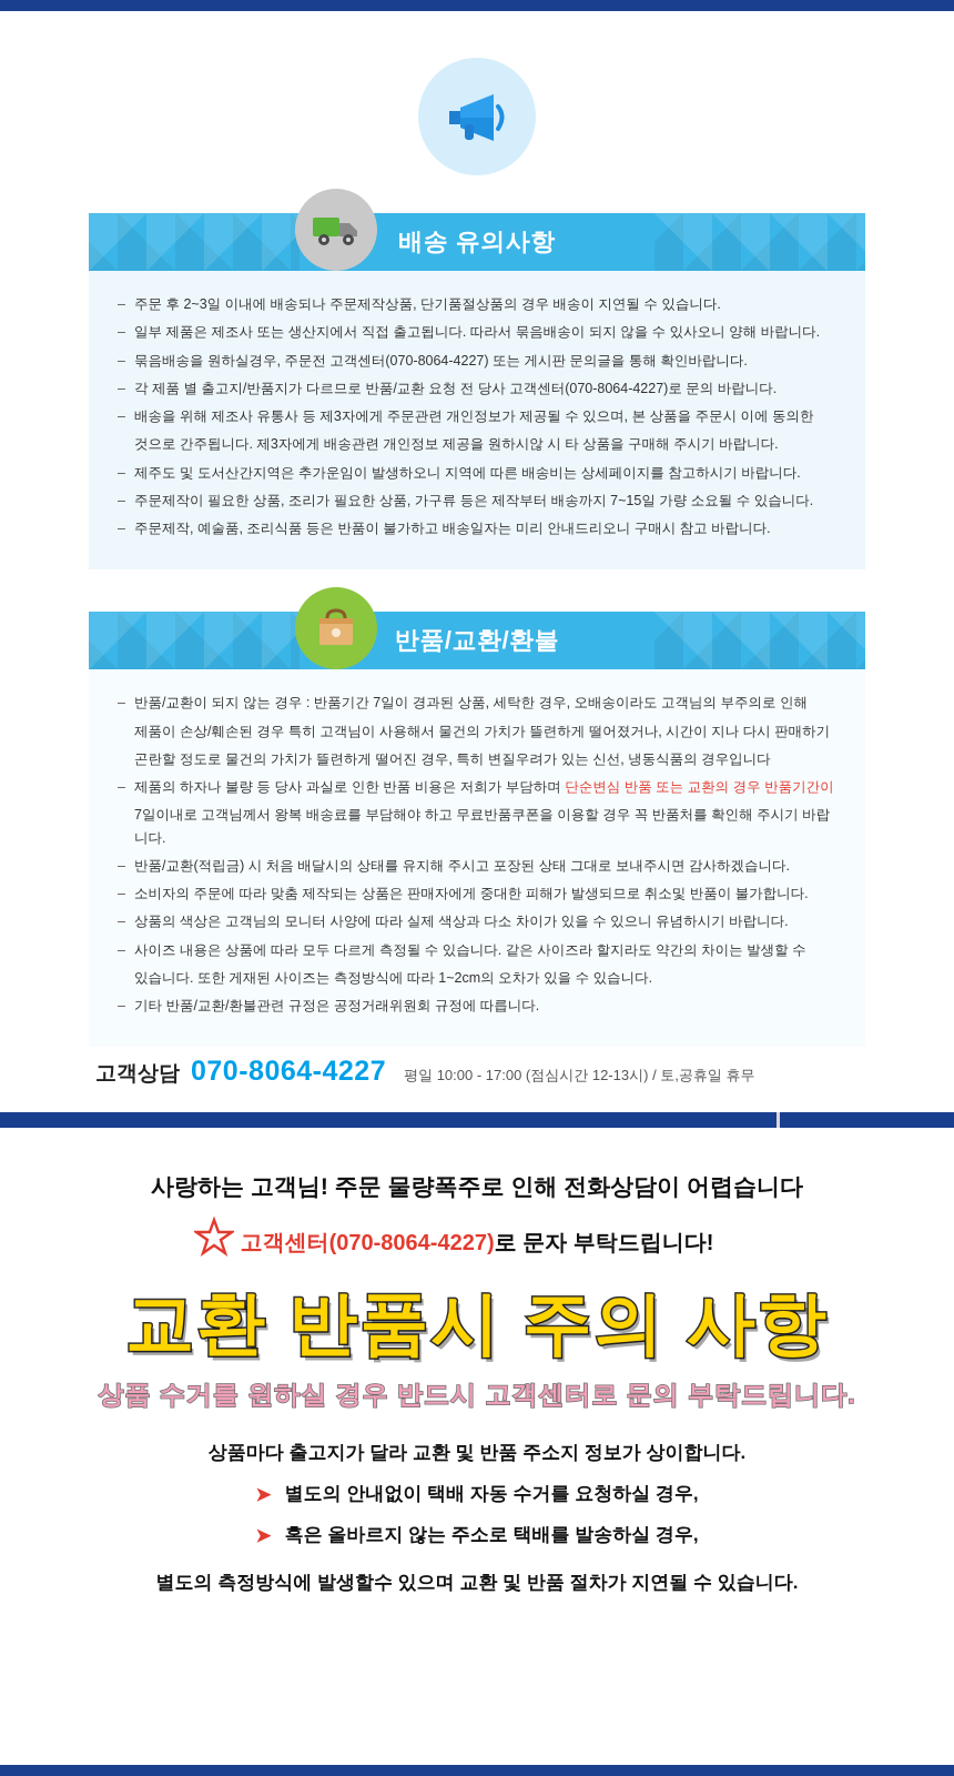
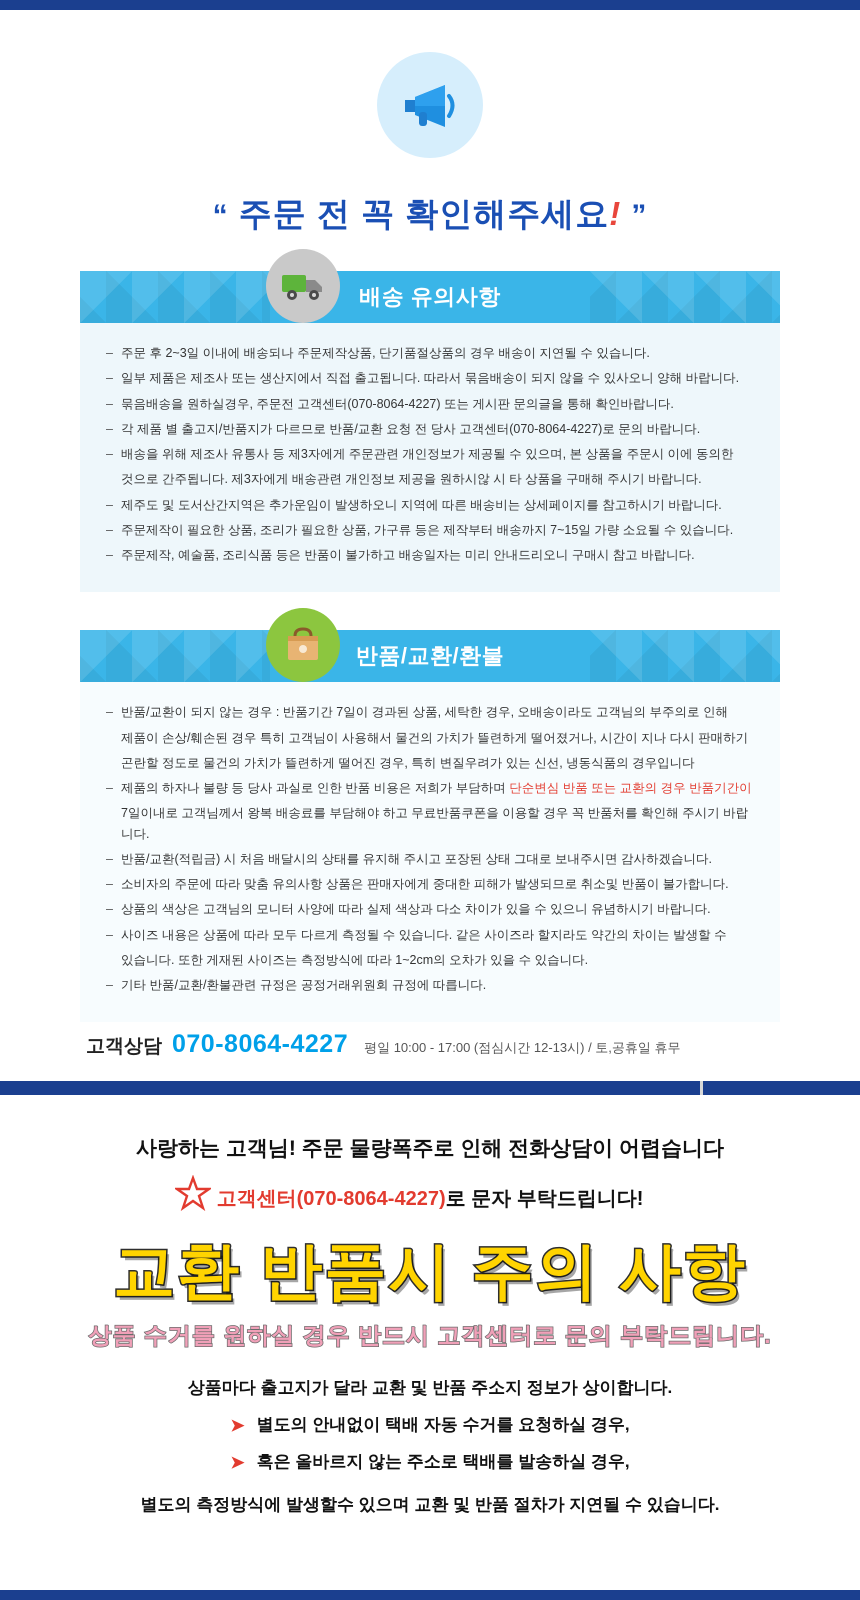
+ “ 주문 전 꼭 확인해주세요! ”
  배송 유의사항
  주문 후 2~3일 이내에 배송되나 주문제작상품, 단기품절상품의 경우 배송이 지연될 수 있습니다.
  일부 제품은 제조사 또는 생산지에서 직접 출고됩니다. 따라서 묶음배송이 되지 않을 수 있사오니 양해 바랍니다.
  묶음배송을 원하실경우, 주문전 고객센터(070-8064-4227) 또는 게시판 문의글을 통해 확인바랍니다.
  각 제품 별 출고지/반품지가 다르므로 반품/교환 요청 전 당사 고객센터(070-8064-4227)로 문의 바랍니다.
  배송을 위해 제조사 유통사 등 제3자에게 주문관련 개인정보가 제공될 수 있으며, 본 상품을 주문시 이에 동의한
  것으로 간주됩니다. 제3자에게 배송관련 개인정보 제공을 원하시않 시 타 상품을 구매해 주시기 바랍니다.
  제주도 및 도서산간지역은 추가운임이 발생하오니 지역에 따른 배송비는 상세페이지를 참고하시기 바랍니다.
  주문제작이 필요한 상품, 조리가 필요한 상품, 가구류 등은 제작부터 배송까지 7~15일 가량 소요될 수 있습니다.
  주문제작, 예술품, 조리식품 등은 반품이 불가하고 배송일자는 미리 안내드리오니 구매시 참고 바랍니다.
  반품/교환/환불
  반품/교환이 되지 않는 경우 : 반품기간 7일이 경과된 상품, 세탁한 경우, 오배송이라도 고객님의 부주의로 인해
  제품이 손상/훼손된 경우 특히 고객님이 사용해서 물건의 가치가 뜰련하게 떨어졌거나, 시간이 지나 다시 판매하기
  곤란할 정도로 물건의 가치가 뜰련하게 떨어진 경우, 특히 변질우려가 있는 신선, 냉동식품의 경우입니다
  제품의 하자나 불량 등 당사 과실로 인한 반품 비용은 저희가 부담하며 단순변심 반품 또는 교환의 경우 반품기간이
  7일이내로 고객님께서 왕복 배송료를 부담해야 하고 무료반품쿠폰을 이용할 경우 꼭 반품처를 확인해 주시기 바랍니다.
  반품/교환(적립금) 시 처음 배달시의 상태를 유지해 주시고 포장된 상태 그대로 보내주시면 감사하겠습니다.
- 소비자의 주문에 따라 맞춤 제작되는 상품은 판매자에게 중대한 피해가 발생되므로 취소및 반품이 불가합니다.
+ 소비자의 주문에 따라 맞춤 유의사항 상품은 판매자에게 중대한 피해가 발생되므로 취소및 반품이 불가합니다.
  상품의 색상은 고객님의 모니터 사양에 따라 실제 색상과 다소 차이가 있을 수 있으니 유념하시기 바랍니다.
  사이즈 내용은 상품에 따라 모두 다르게 측정될 수 있습니다. 같은 사이즈라 할지라도 약간의 차이는 발생할 수
  있습니다. 또한 게재된 사이즈는 측정방식에 따라 1~2cm의 오차가 있을 수 있습니다.
  기타 반품/교환/환불관련 규정은 공정거래위원회 규정에 따릅니다.
  고객상담
  070-8064-4227
  평일 10:00 - 17:00 (점심시간 12-13시) / 토,공휴일 휴무
  사랑하는 고객님! 주문 물량폭주로 인해 전화상담이 어렵습니다
  고객센터(070-8064-4227)로 문자 부탁드립니다!
  교환 반품시 주의 사항
  상품 수거를 원하실 경우 반드시 고객센터로 문의 부탁드립니다.
  상품마다 출고지가 달라 교환 및 반품 주소지 정보가 상이합니다.
  ➤
  별도의 안내없이 택배 자동 수거를 요청하실 경우,
  ➤
  혹은 올바르지 않는 주소로 택배를 발송하실 경우,
  별도의 측정방식에 발생할수 있으며 교환 및 반품 절차가 지연될 수 있습니다.
